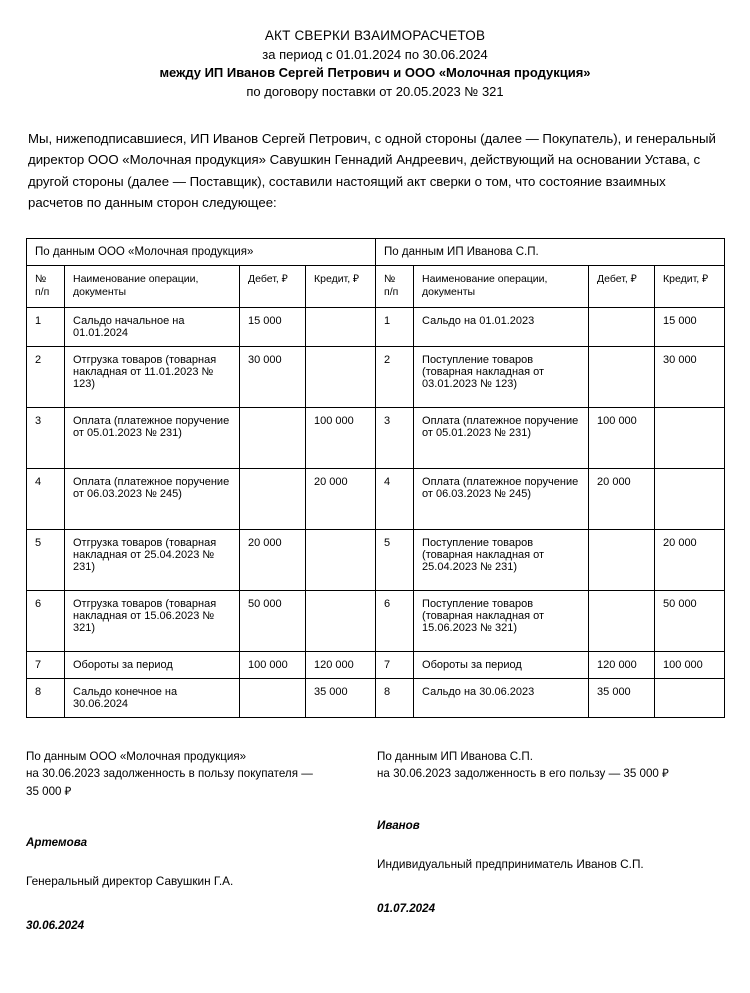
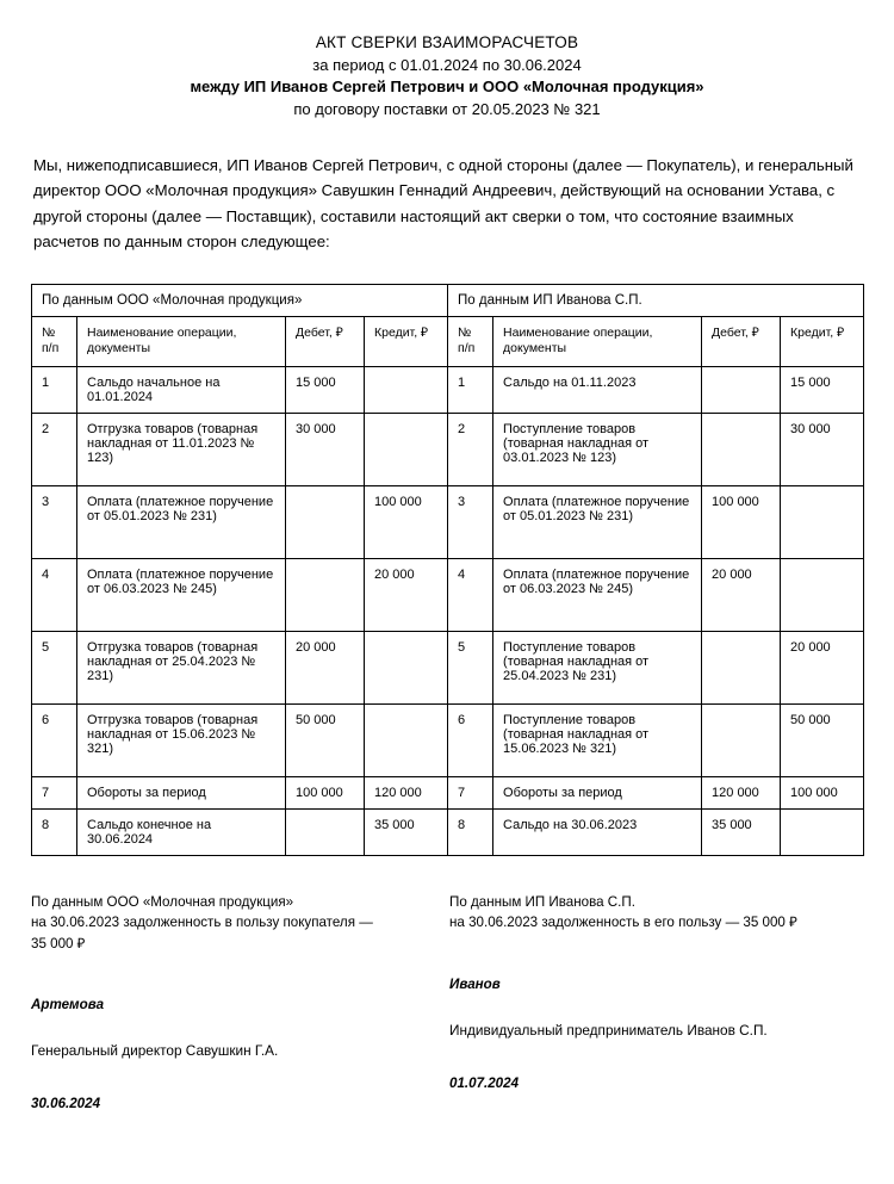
  АКТ СВЕРКИ ВЗАИМОРАСЧЕТОВ
  за период с 01.01.2024 по 30.06.2024
  между ИП Иванов Сергей Петрович и ООО «Молочная продукция»
  по договору поставки от 20.05.2023 № 321
  Мы, нижеподписавшиеся, ИП Иванов Сергей Петрович, с одной стороны (далее — Покупатель), и генеральный директор ООО «Молочная продукция» Савушкин Геннадий Андреевич, действующий на основании Устава, с другой стороны (далее — Поставщик), составили настоящий акт сверки о том, что состояние взаимных расчетов по данным сторон следующее:
  По данным ООО «Молочная продукция»	По данным ИП Иванова С.П.
  № п/п	Наименование операции, документы	Дебет, ₽	Кредит, ₽	№ п/п	Наименование операции, документы	Дебет, ₽	Кредит, ₽
- 1	Сальдо начальное на 01.01.2024	15 000		1	Сальдо на 01.01.2023		15 000
+ 1	Сальдо начальное на 01.01.2024	15 000		1	Сальдо на 01.11.2023		15 000
  2	Отгрузка товаров (товарная накладная от 11.01.2023 № 123)	30 000		2	Поступление товаров (товарная накладная от 03.01.2023 № 123)		30 000
  3	Оплата (платежное поручение от 05.01.2023 № 231)		100 000	3	Оплата (платежное поручение от 05.01.2023 № 231)	100 000
  4	Оплата (платежное поручение от 06.03.2023 № 245)		20 000	4	Оплата (платежное поручение от 06.03.2023 № 245)	20 000
  5	Отгрузка товаров (товарная накладная от 25.04.2023 № 231)	20 000		5	Поступление товаров (товарная накладная от 25.04.2023 № 231)		20 000
  6	Отгрузка товаров (товарная накладная от 15.06.2023 № 321)	50 000		6	Поступление товаров (товарная накладная от 15.06.2023 № 321)		50 000
  7	Обороты за период	100 000	120 000	7	Обороты за период	120 000	100 000
  8	Сальдо конечное на 30.06.2024		35 000	8	Сальдо на 30.06.2023	35 000
  По данным ООО «Молочная продукция»
  на 30.06.2023 задолженность в пользу покупателя —
  35 000 ₽
  Артемова
  Генеральный директор Савушкин Г.А.
  30.06.2024
  По данным ИП Иванова С.П.
  на 30.06.2023 задолженность в его пользу — 35 000 ₽
  Иванов
  Индивидуальный предприниматель Иванов С.П.
  01.07.2024
